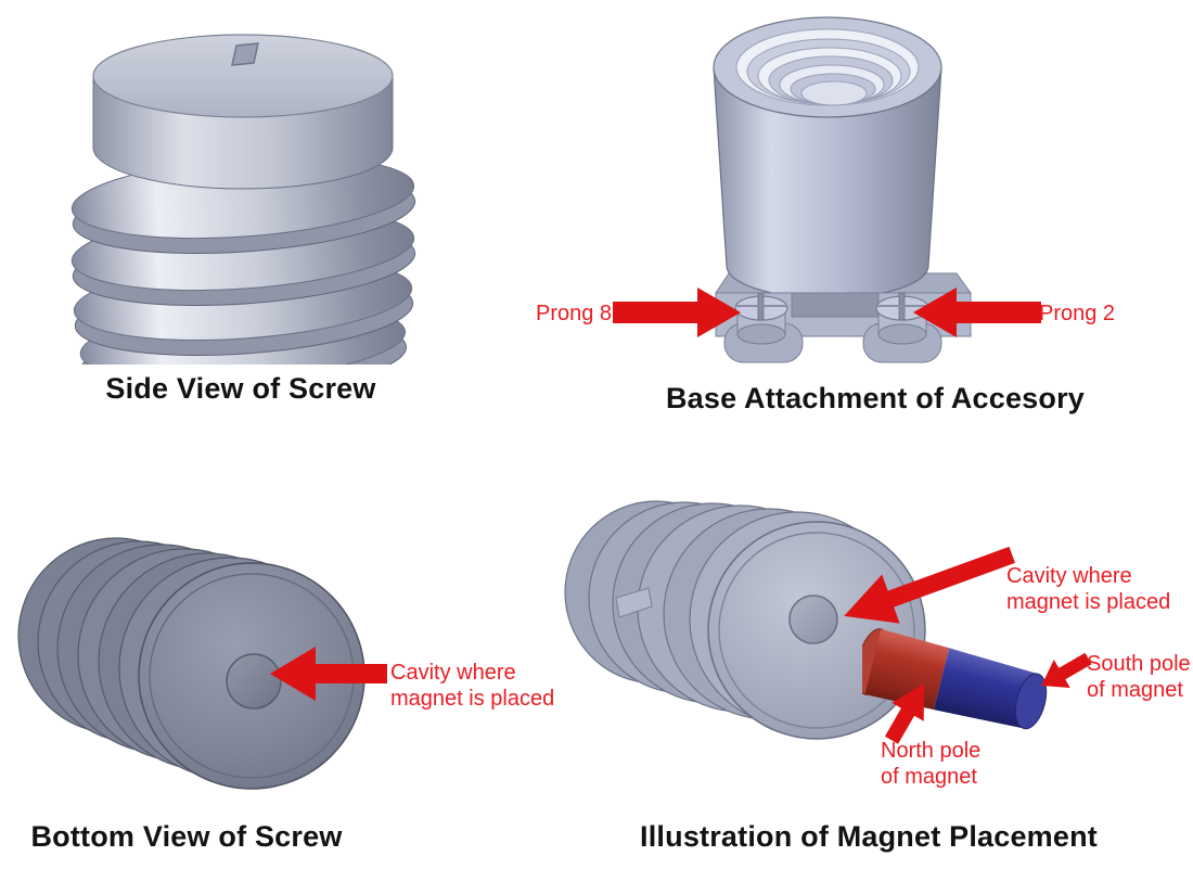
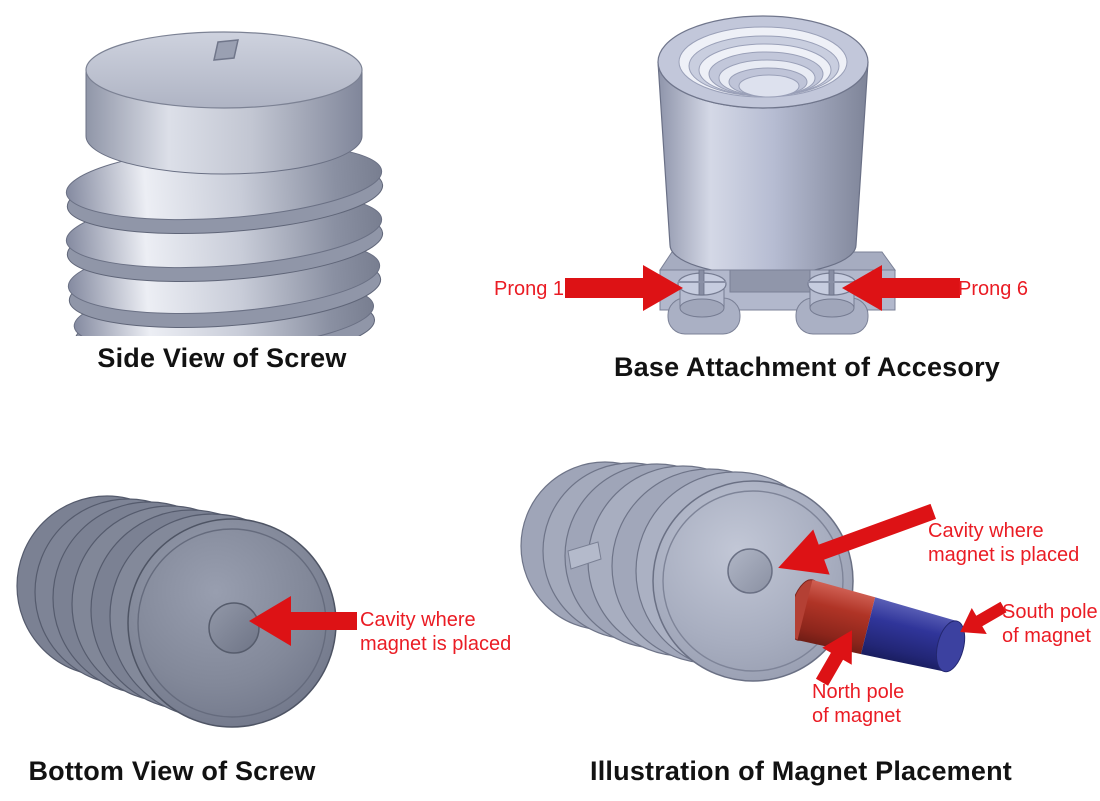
  Side View of Screw
- Prong 8
+ Prong 1
- Prong 2
+ Prong 6
  Base Attachment of Accesory
  Cavity where
  magnet is placed
  Bottom View of Screw
  Cavity where
  magnet is placed
  South pole
  of magnet
  North pole
  of magnet
  Illustration of Magnet Placement
